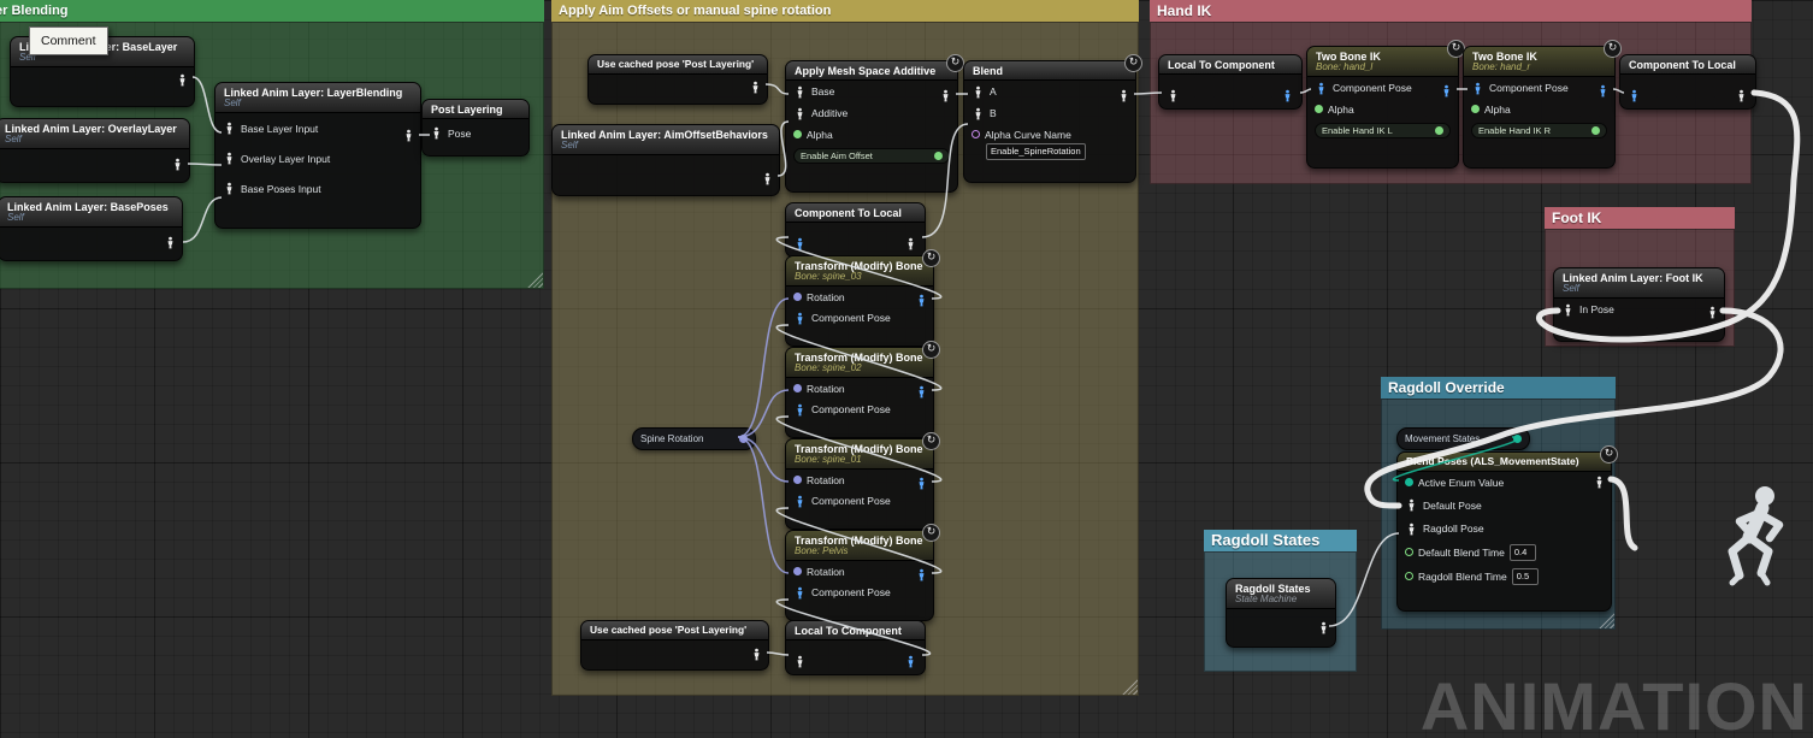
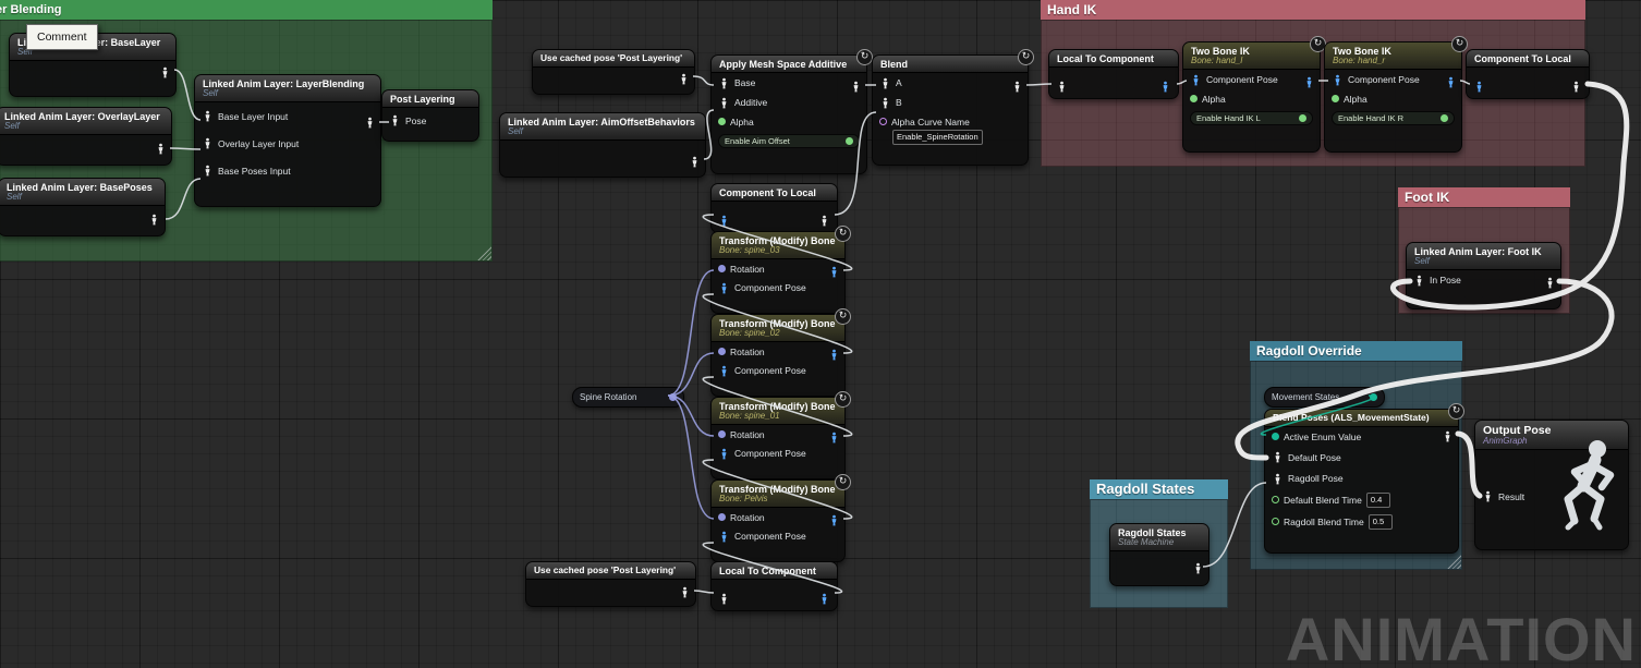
  r Blending
- Apply Aim Offsets or manual spine rotation
  Hand IK
  Foot IK
  Ragdoll Override
  Ragdoll States
  Self
  Linked Anim Layer: OverlayLayer
  Self
  Linked Anim Layer: BasePoses
  Self
  Linked Anim Layer: LayerBlending
  Self
  Base Layer Input
  Overlay Layer Input
  Base Poses Input
  Post Layering
  Pose
  Comment
  Use cached pose 'Post Layering'
  Linked Anim Layer: AimOffsetBehaviors
  Self
  ↻
  Apply Mesh Space Additive
  Base
  Additive
  Alpha
  Enable Aim Offset
  ↻
  Blend
  A
  B
  Alpha Curve Name
  Enable_SpineRotation
  Component To Local
  ↻
  TransformModify) Bone
  Bone: spine_03
  Rotation
  Component Pose
  ↻
  Transform (odify) Bone
  Bone: spine_02
  Rotation
  Component Pose
  ↻
  Transform (odify) Bone
  Bone: spine_01
  Rotation
  Component Pose
  ↻
  Transform (odify) Bone
  Bone: Pelvis
  Rotation
  Component Pose
  Spine Rotation
  Use cached pose 'Post Layering'
  Local To Coponent
  Local To Component
  ↻
  Two Bone IK
  Bone: hand_l
  Component Pose
  Alpha
  Enable Hand IK L
  ↻
  Two Bone IK
  Bone: hand_r
  Component Pose
  Alpha
  Enable Hand IK R
  Component To Local
  Linked Anim Layer: Foot IK
  Self
  In Pose
  Movement States
  ↻
  d Pses (ALS_MovementState)
  Active Enum Value
  Default Pose
  Ragdoll Pose
  Default Blend Time
  0.4
  Ragdoll Blend Time
  0.5
  Ragdoll States
  State Machine
+ Output Pose
+ AnimGraph
+ Result
  ANIMATION
